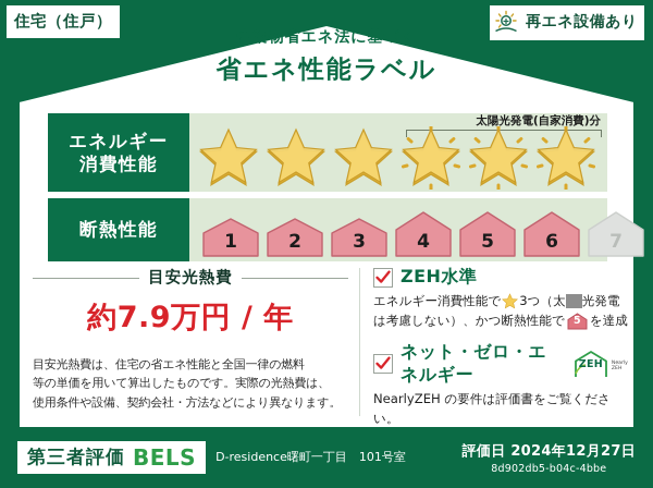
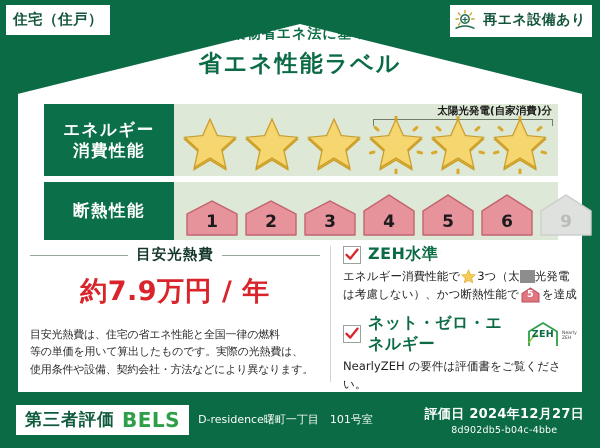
  住宅（住戸）
  再エネ設備あり
  建築物省エネ法に基づく
  省エネ性能ラベル
  エネルギー
  消費性能
  太陽光発電(自家消費)分
  断熱性能
  1
  2
  3
  4
  5
  6
- 7
+ 9
  目安光熱費
  約7.9万円 / 年
  目安光熱費は、住宅の省エネ性能と全国一律の燃料
  等の単価を用いて算出したものです。実際の光熱費は、
  使用条件や設備、契約会社・方法などにより異なります。
  ZEH水準
  エネルギー消費性能で
  3つ（太
  光発電
  は考慮しない）、かつ断熱性能で
  5
  を達成
  ネット・ゼロ・エネルギー
  ZEH
  NearlyZEH の要件は評価書をご覧ください。
  第三者評価
  BELS
  D-residence曙町一丁目 101号室
  評価日 2024年12月27日
  8d902db5-b04c-4bbe
